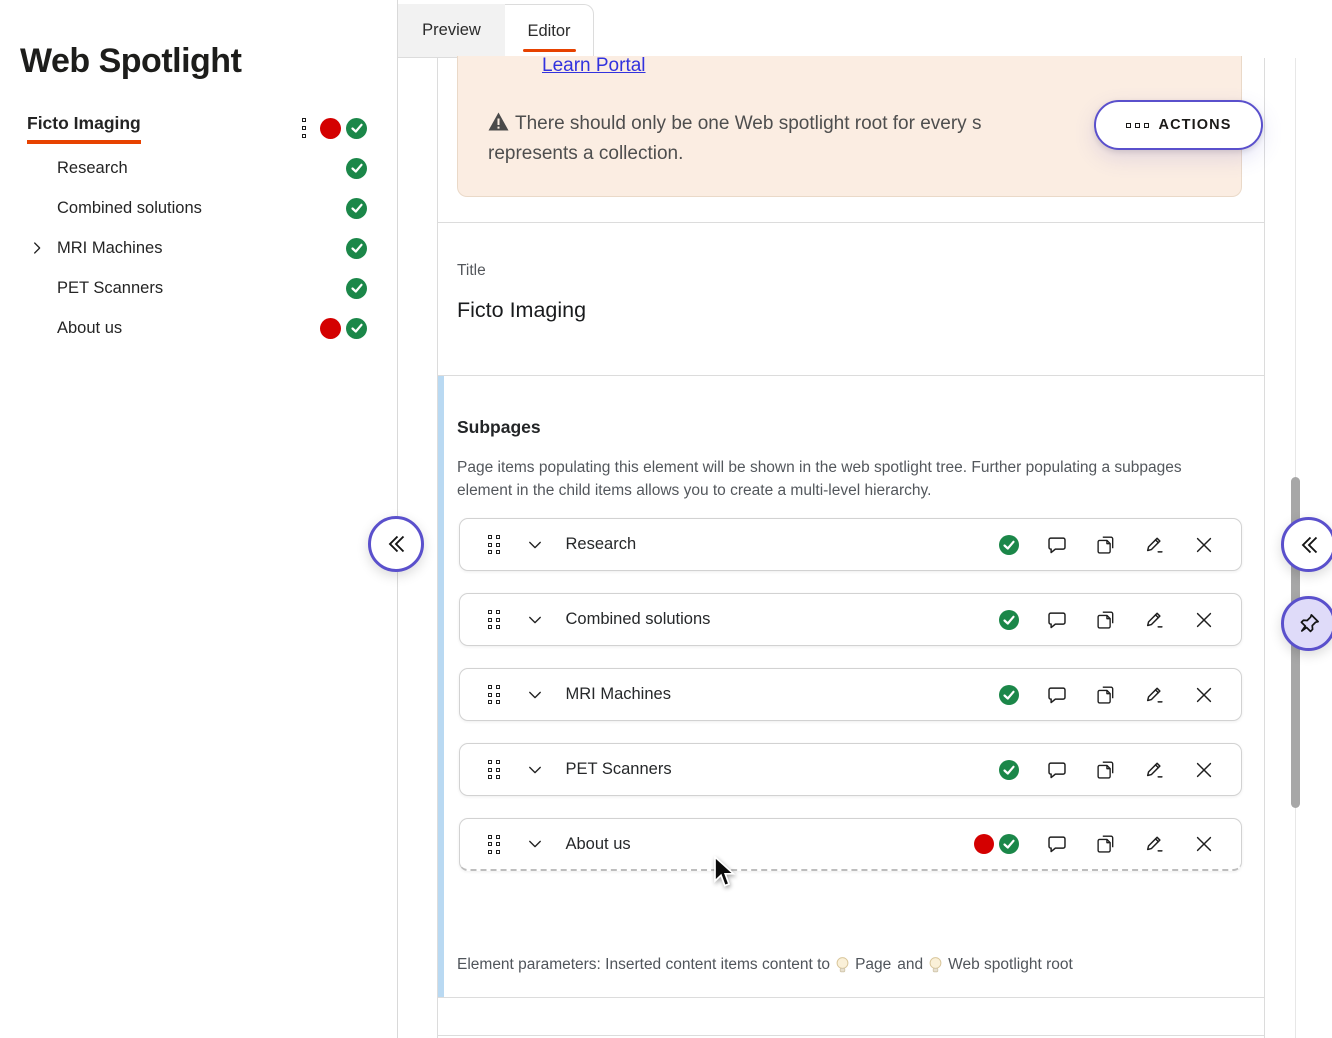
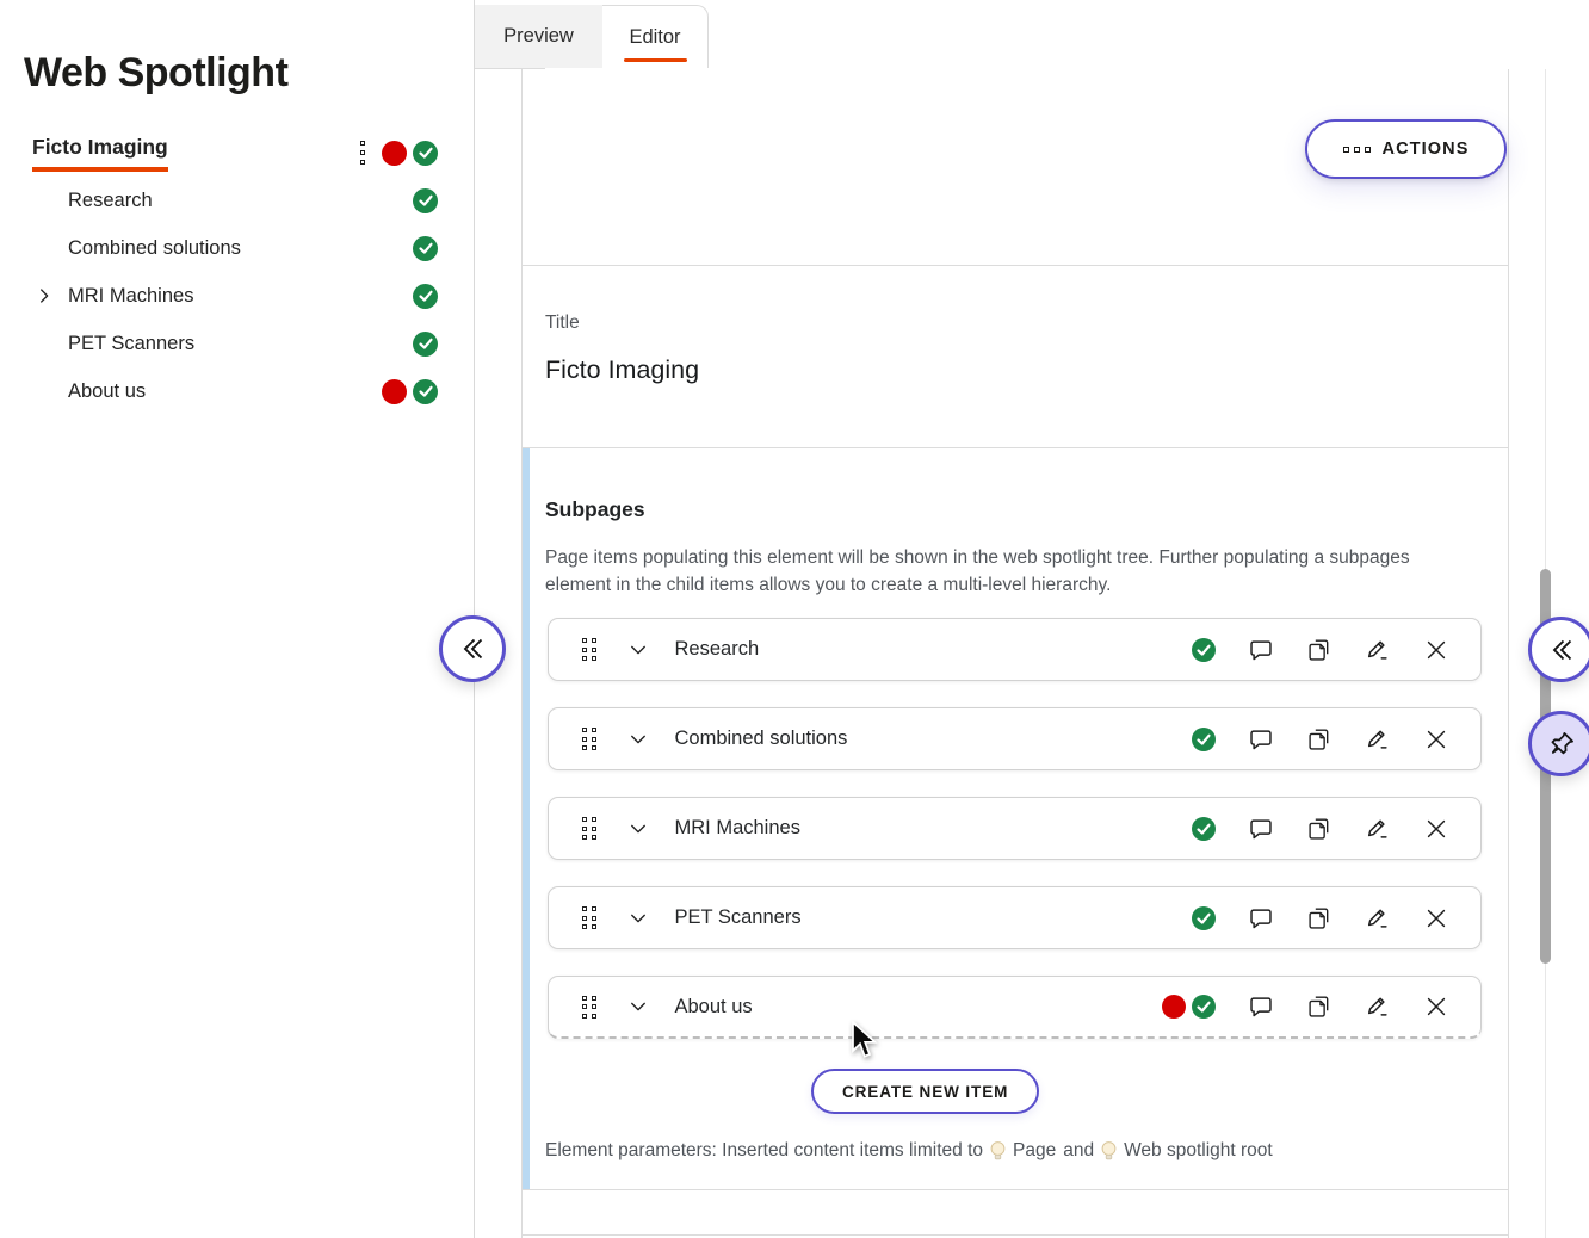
  Web Spotlight
  Ficto Imaging
  Research
  Combined solutions
  MRI Machines
  PET Scanners
  About us
  Preview
  Editor
- Learn Portal
- There should only be one Web spotlight root for every s
- represents a collection.
  ACTIONS
  Title
  Ficto Imaging
  Subpages
  Page items populating this element will be shown in the web spotlight tree. Further populating a subpages element in the child items allows you to create a multi-level hierarchy.
  Research
  Combined solutions
  MRI Machines
  PET Scanners
  About us
+ CREATE NEW ITEM
- Element parameters: Inserted content items content to
+ Element parameters: Inserted content items limited to
  Page
  and
  Web spotlight root
